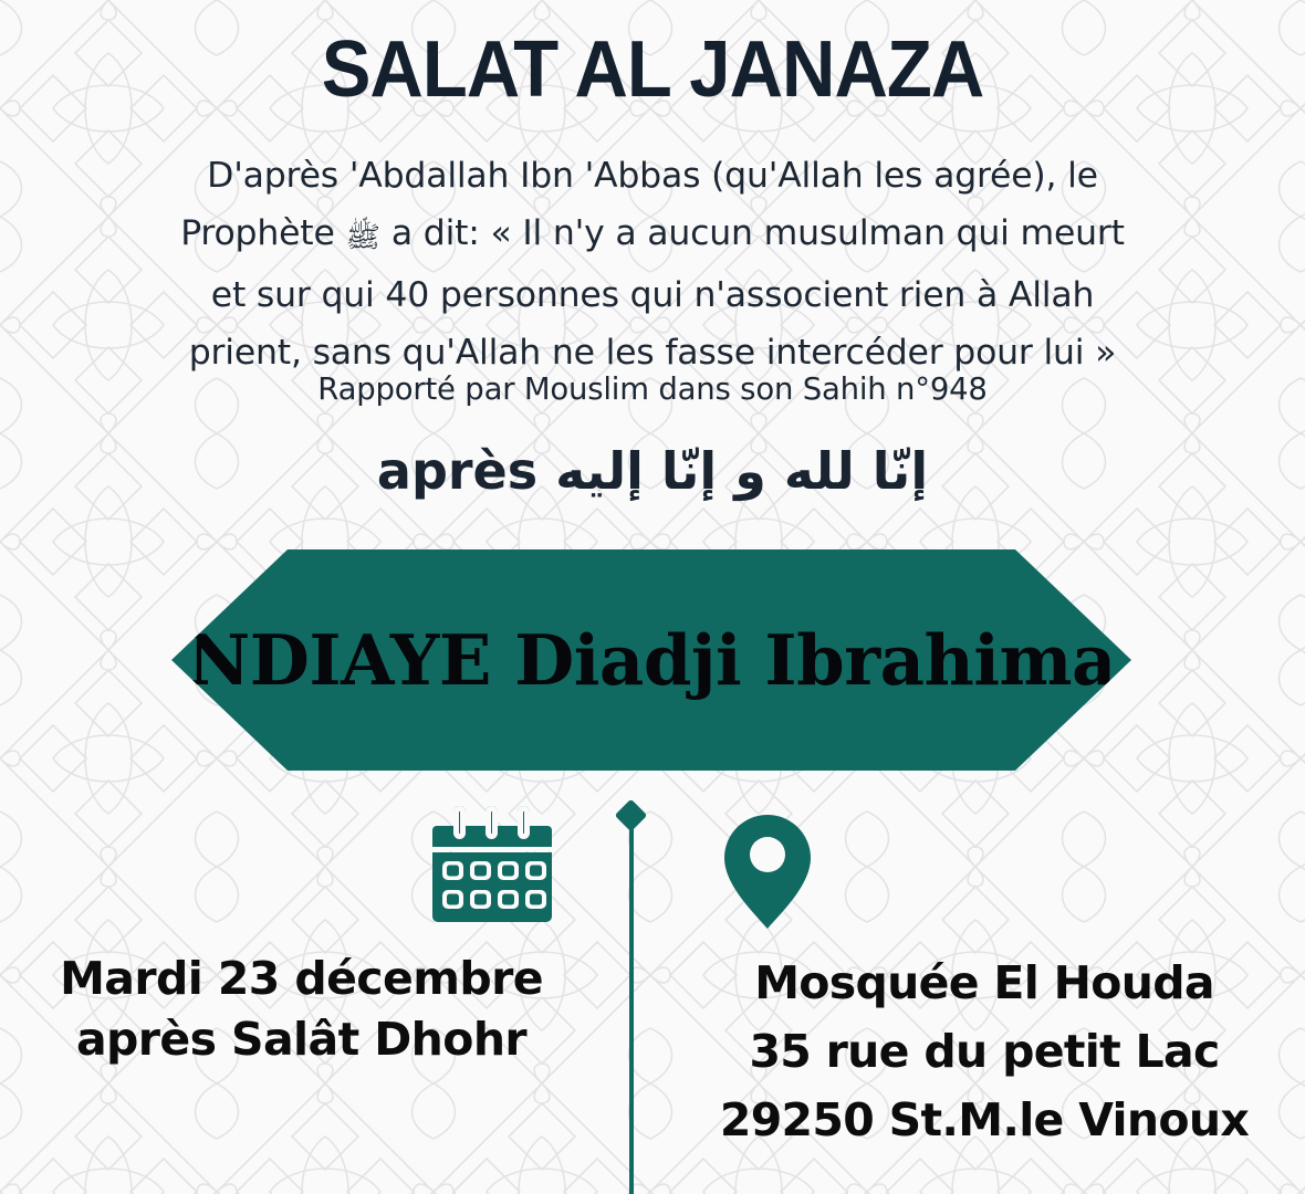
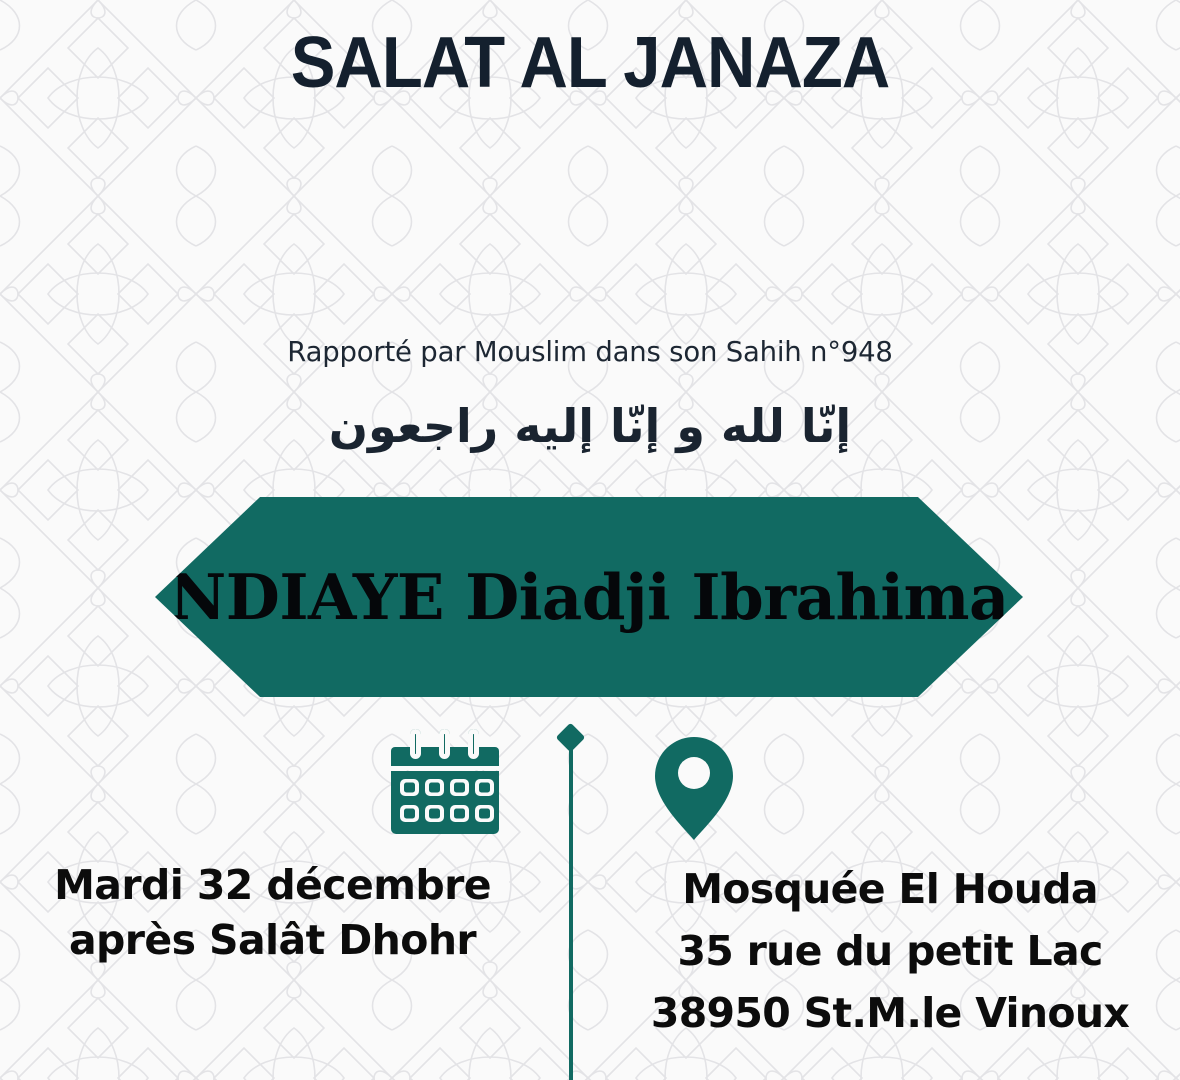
  SALAT AL JANAZA
- D'après 'Abdallah Ibn 'Abbas (qu'Allah les agrée), le
- Prophète ﷺ a dit: « Il n'y a aucun musulman qui meurt
- et sur qui 40 personnes qui n'associent rien à Allah
- prient, sans qu'Allah ne les fasse intercéder pour lui »
  Rapporté par Mouslim dans son Sahih n°948
- إنّا لله و إنّا إليه après
+ إنّا لله و إنّا إليه راجعون
  NDIAYE Diadji Ibrahima
- Mardi 23 décembre
+ Mardi 32 décembre
  après Salât Dhohr
  Mosquée El Houda
  35 rue du petit Lac
- 29250 St.M.le Vinoux
+ 38950 St.M.le Vinoux
